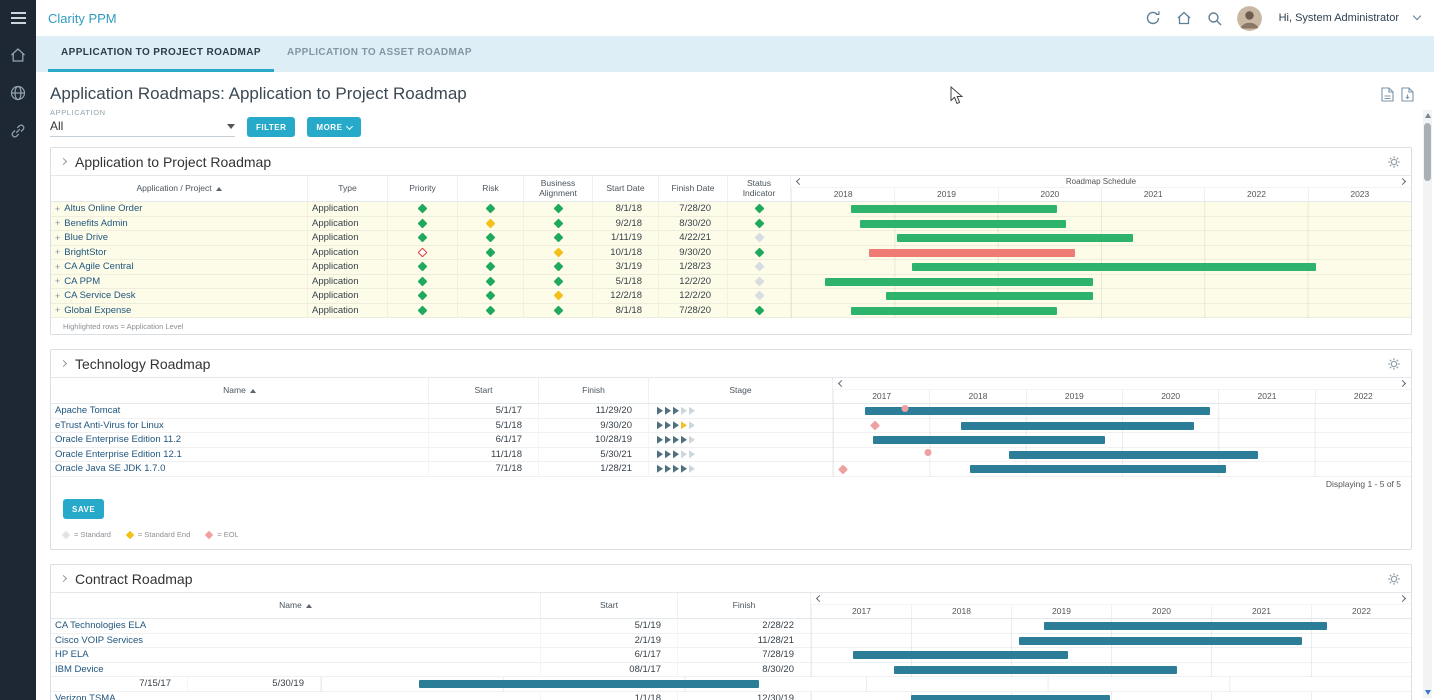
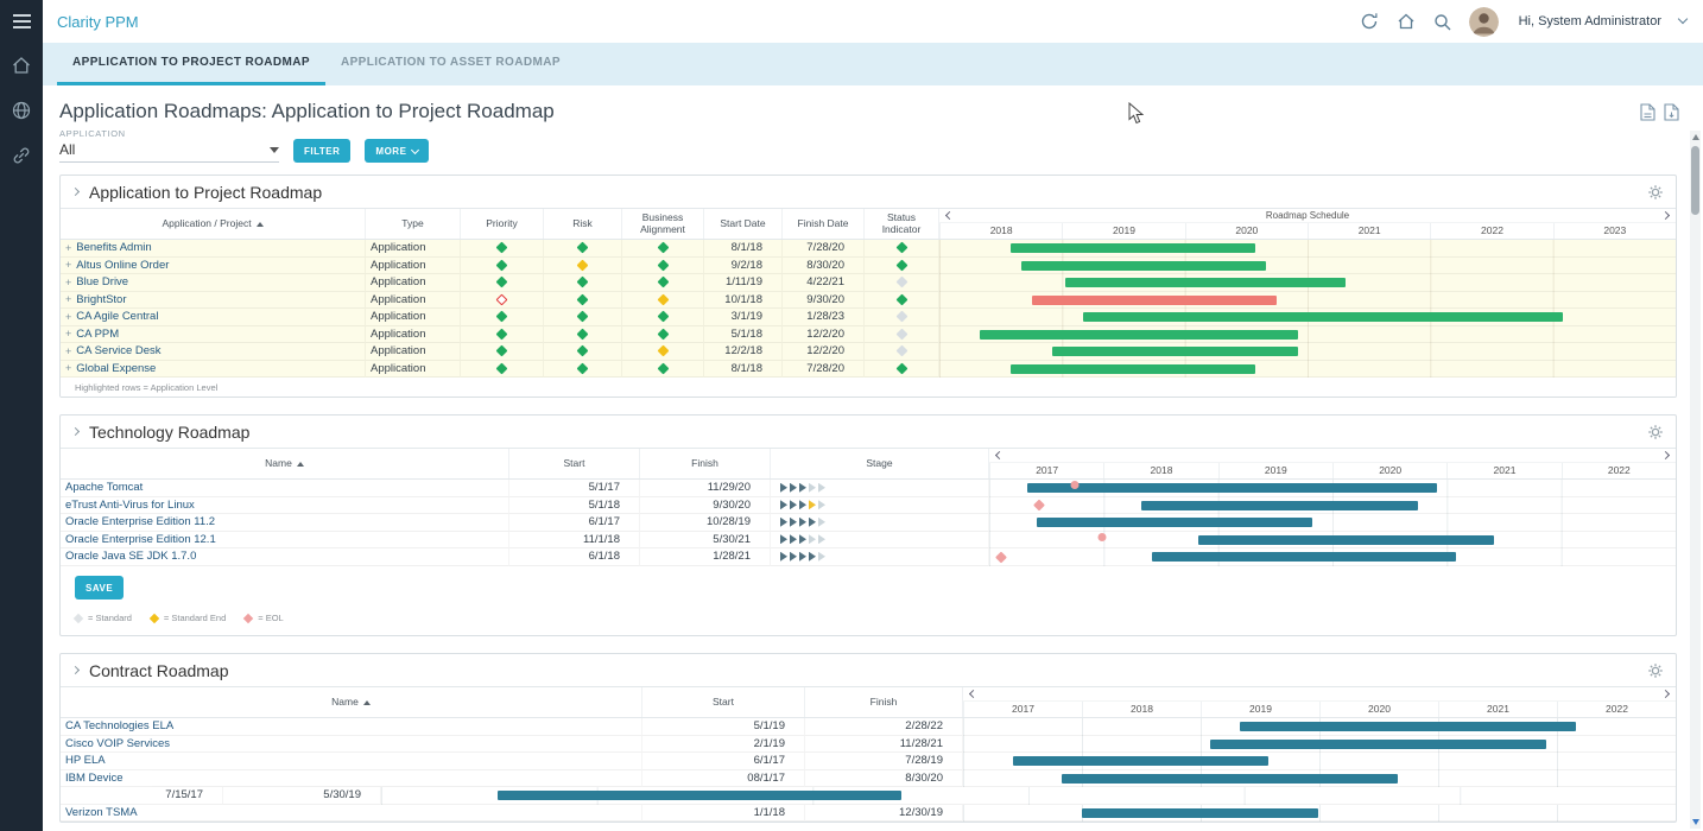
  Clarity PPM
  Hi, System Administrator
  APPLICATION TO PROJECT ROADMAP
  APPLICATION TO ASSET ROADMAP
  Application Roadmaps: Application to Project Roadmap
  APPLICATION
  All
  FILTER
  MORE
  Application to Project Roadmap
  Application / Project
  Type
  Priority
  Risk
  Business Alignment
  Start Date
  Finish Date
  Status Indicator
  Roadmap Schedule
  2018
  2019
  2020
  2021
  2022
  2023
  +
- Altus Online Order
+ Benefits Admin
  Application
  8/1/18
  7/28/20
  +
- Benefits Admin
+ Altus Online Order
  Application
  9/2/18
  8/30/20
  +
  Blue Drive
  Application
  1/11/19
  4/22/21
  +
  BrightStor
  Application
  10/1/18
  9/30/20
  +
  CA Agile Central
  Application
  3/1/19
  1/28/23
  +
  CA PPM
  Application
  5/1/18
  12/2/20
  +
  CA Service Desk
  Application
  12/2/18
  12/2/20
  +
  Global Expense
  Application
  8/1/18
  7/28/20
  Highlighted rows = Application Level
  Technology Roadmap
  Name
  Start
  Finish
  Stage
  2017
  2018
  2019
  2020
  2021
  2022
  Apache Tomcat
  5/1/17
  11/29/20
  eTrust Anti-Virus for Linux
  5/1/18
  9/30/20
  Oracle Enterprise Edition 11.2
  6/1/17
  10/28/19
  Oracle Enterprise Edition 12.1
  11/1/18
  5/30/21
  Oracle Java SE JDK 1.7.0
- 7/1/18
+ 6/1/18
  1/28/21
- Displaying 1 - 5 of 5
  SAVE
  = Standard
  = Standard End
  = EOL
  Contract Roadmap
  Name
  Start
  Finish
  2017
  2018
  2019
  2020
  2021
  2022
  CA Technologies ELA
  5/1/19
  2/28/22
  Cisco VOIP Services
  2/1/19
  11/28/21
  HP ELA
  6/1/17
  7/28/19
  IBM Device
  08/1/17
  8/30/20
  7/15/17
  5/30/19
  Verizon TSMA
  1/1/18
  12/30/19
